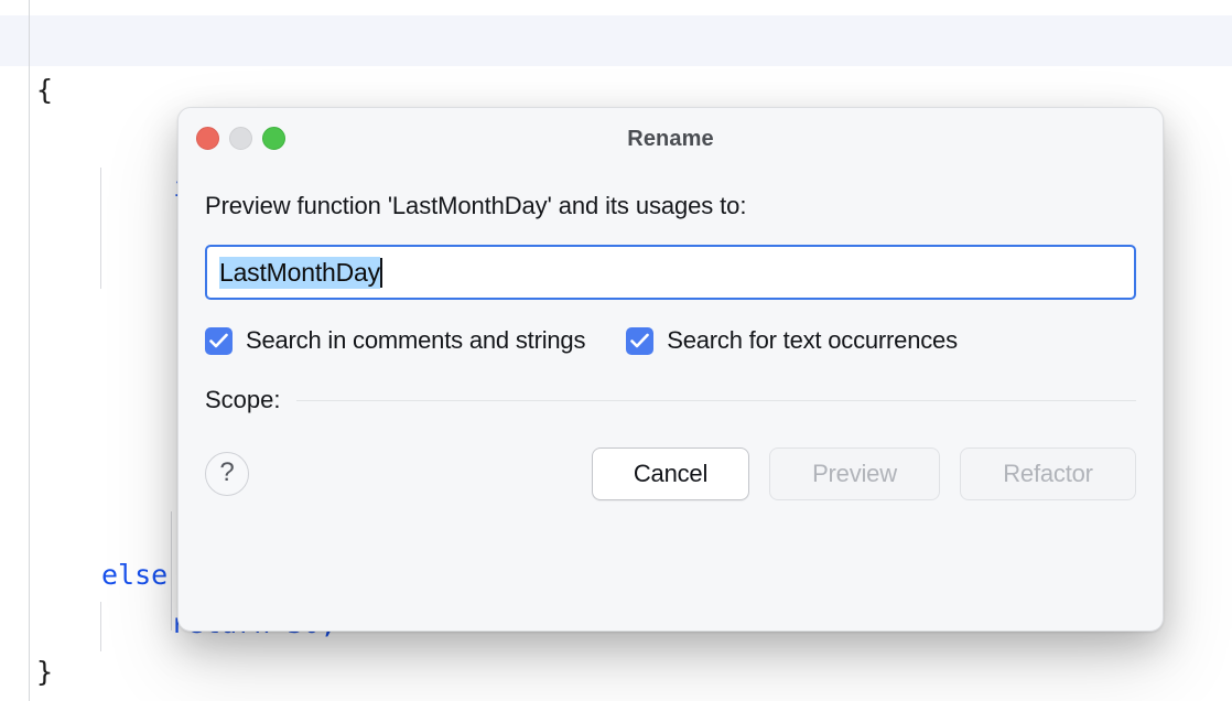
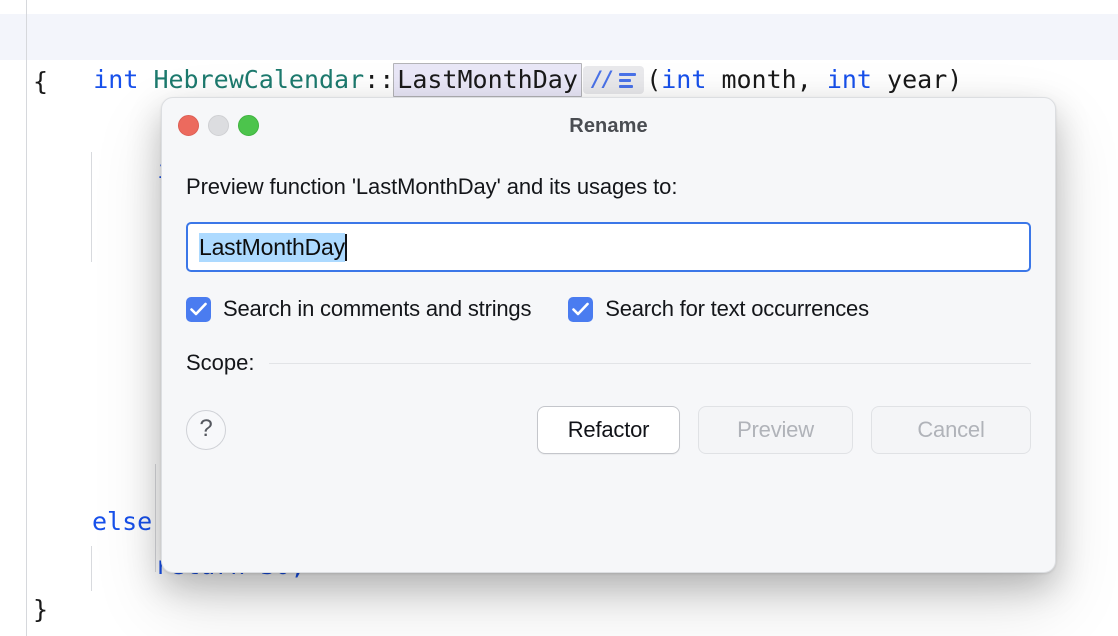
+ int HebrewCalendar::LastMonthDay
+ //
+ (int month, int year)
  {
  else
  }
  Rename
  Preview function 'LastMonthDay' and its usages to:
  LastMonthDay
  Search in comments and strings
  Search for text occurrences
  Scope:
  ?
- Cancel
+ Refactor
  Preview
- Refactor
+ Cancel
